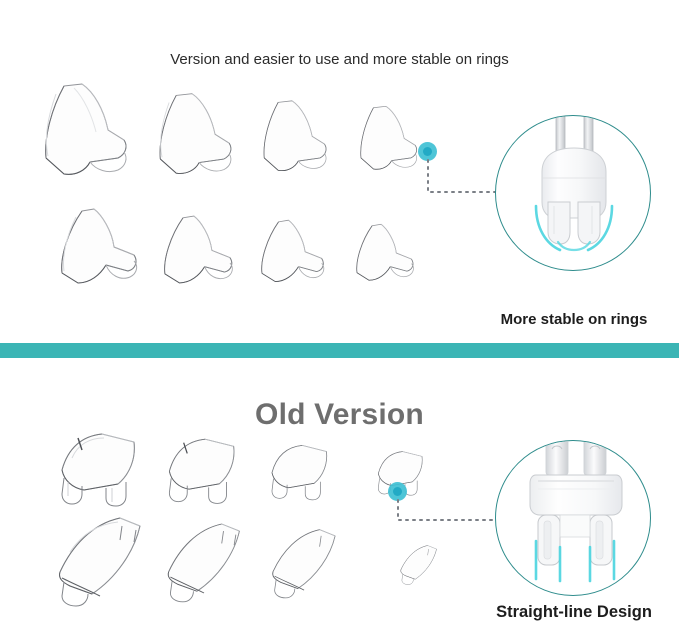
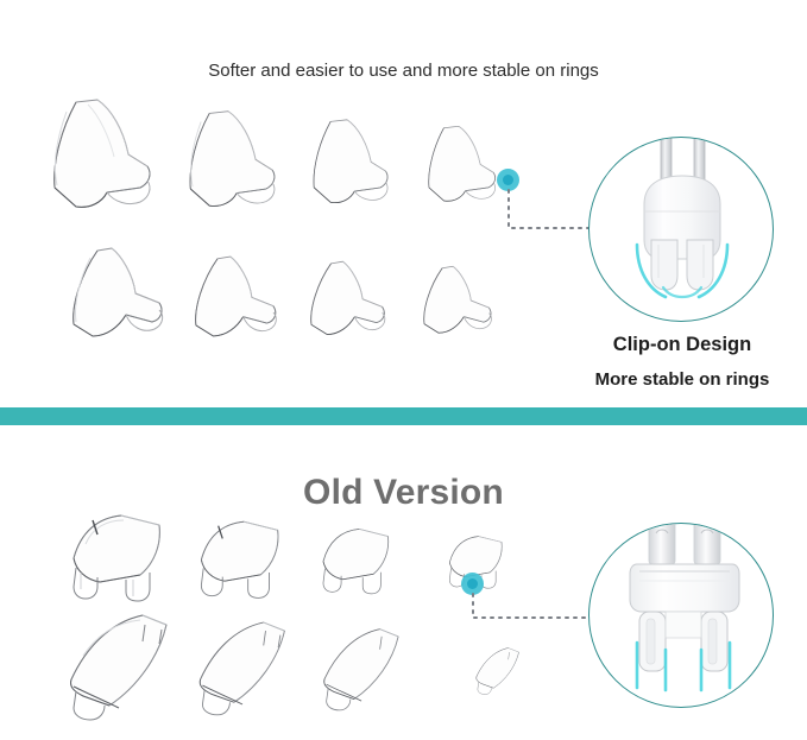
- Version and easier to use and more stable on rings
+ Softer and easier to use and more stable on rings
+ Clip-on Design
  More stable on rings
  Old Version
- Straight-line Design
